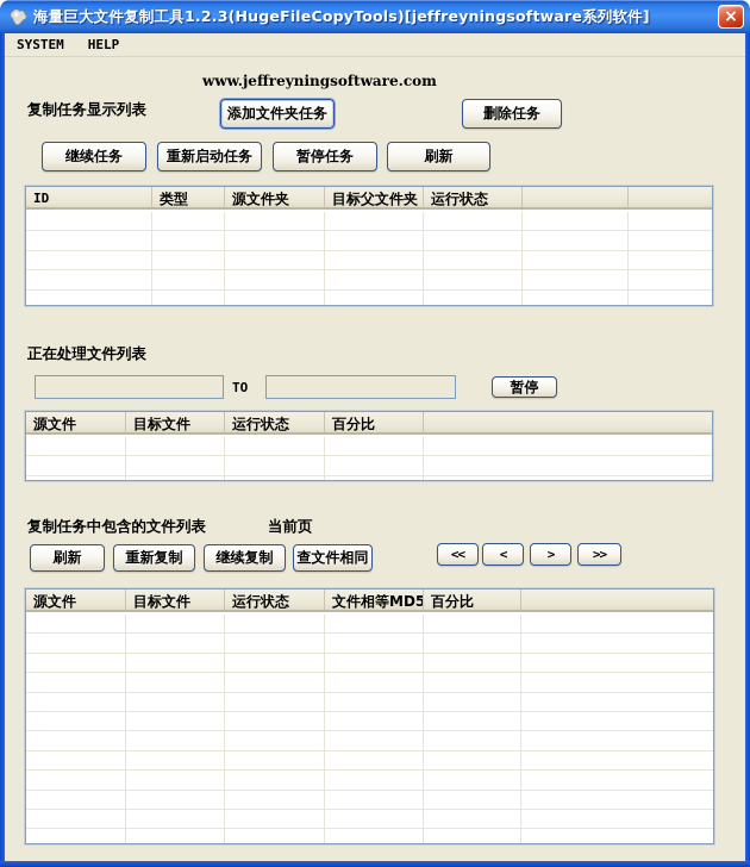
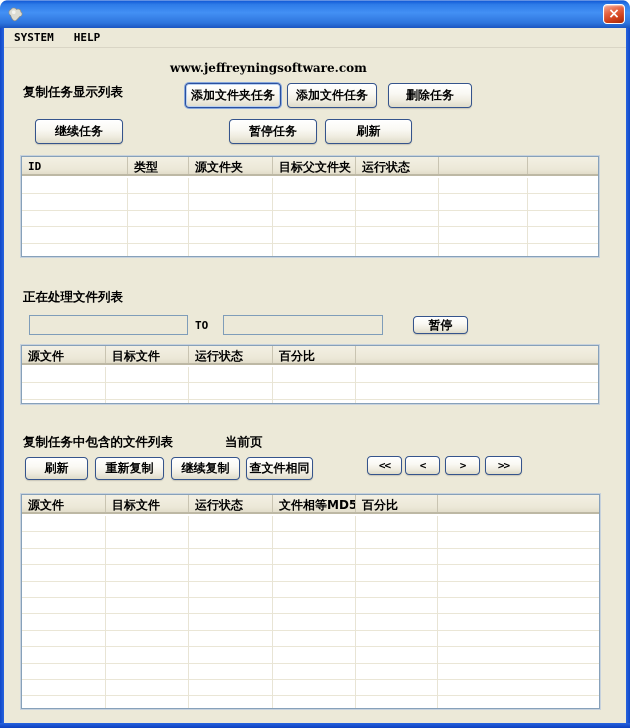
- 海量巨大文件复制工具1.2.3(HugeFileCopyTools)[jeffreyningsoftware系列软件]
  ×
  SYSTEM
  HELP
  www.jeffreyningsoftware.com
  复制任务显示列表
  添加文件夹任务
+ 添加文件任务
  删除任务
  继续任务
- 重新启动任务
  暂停任务
  刷新
  ID
  类型
  源文件夹
  目标父文件夹
  运行状态
  正在处理文件列表
  TO
  暂停
  源文件
  目标文件
  运行状态
  百分比
  复制任务中包含的文件列表
  当前页
  刷新
  重新复制
  继续复制
  查文件相同
  <<
  <
  >
  >>
  源文件
  目标文件
  运行状态
  文件相等MD5
  百分比
